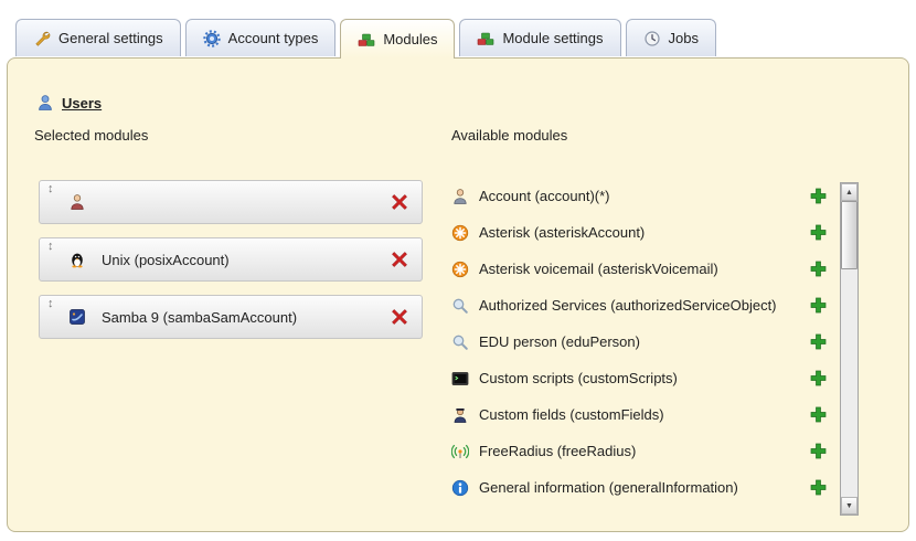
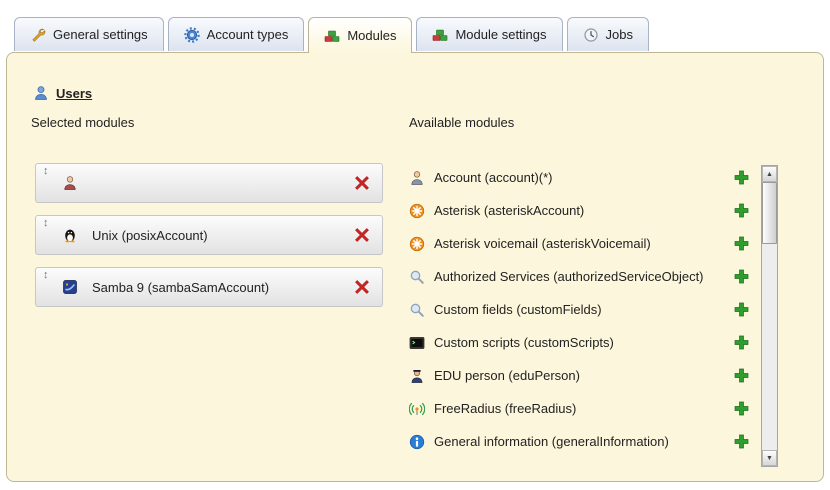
  General settings
  Account types
  Modules
  Module settings
  Jobs
  Users
  Selected modules
  Available modules
  ↕
  ↕
  Unix (posixAccount)
  ↕
  Samba 9 (sambaSamAccount)
  Account (account)(*)
  Asterisk (asteriskAccount)
  Asterisk voicemail (asteriskVoicemail)
  Authorized Services (authorizedServiceObject)
- EDU person (eduPerson)
+ Custom fields (customFields)
  Custom scripts (customScripts)
- Custom fields (customFields)
+ EDU person (eduPerson)
  FreeRadius (freeRadius)
  General information (generalInformation)
